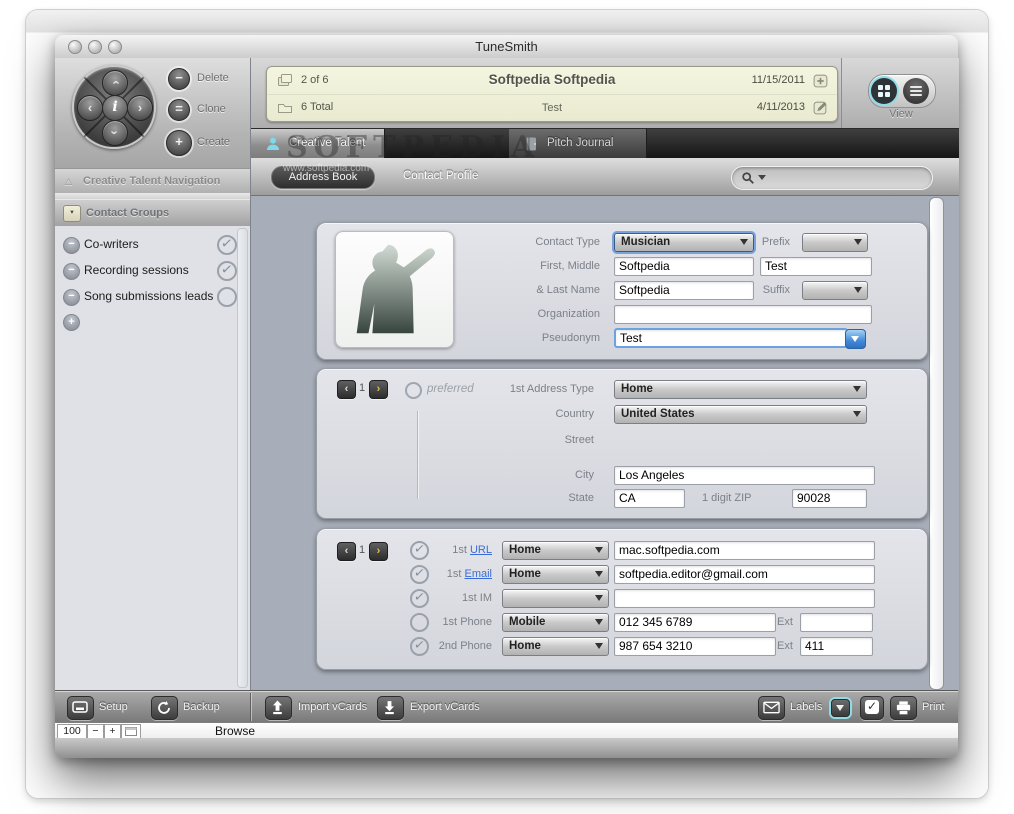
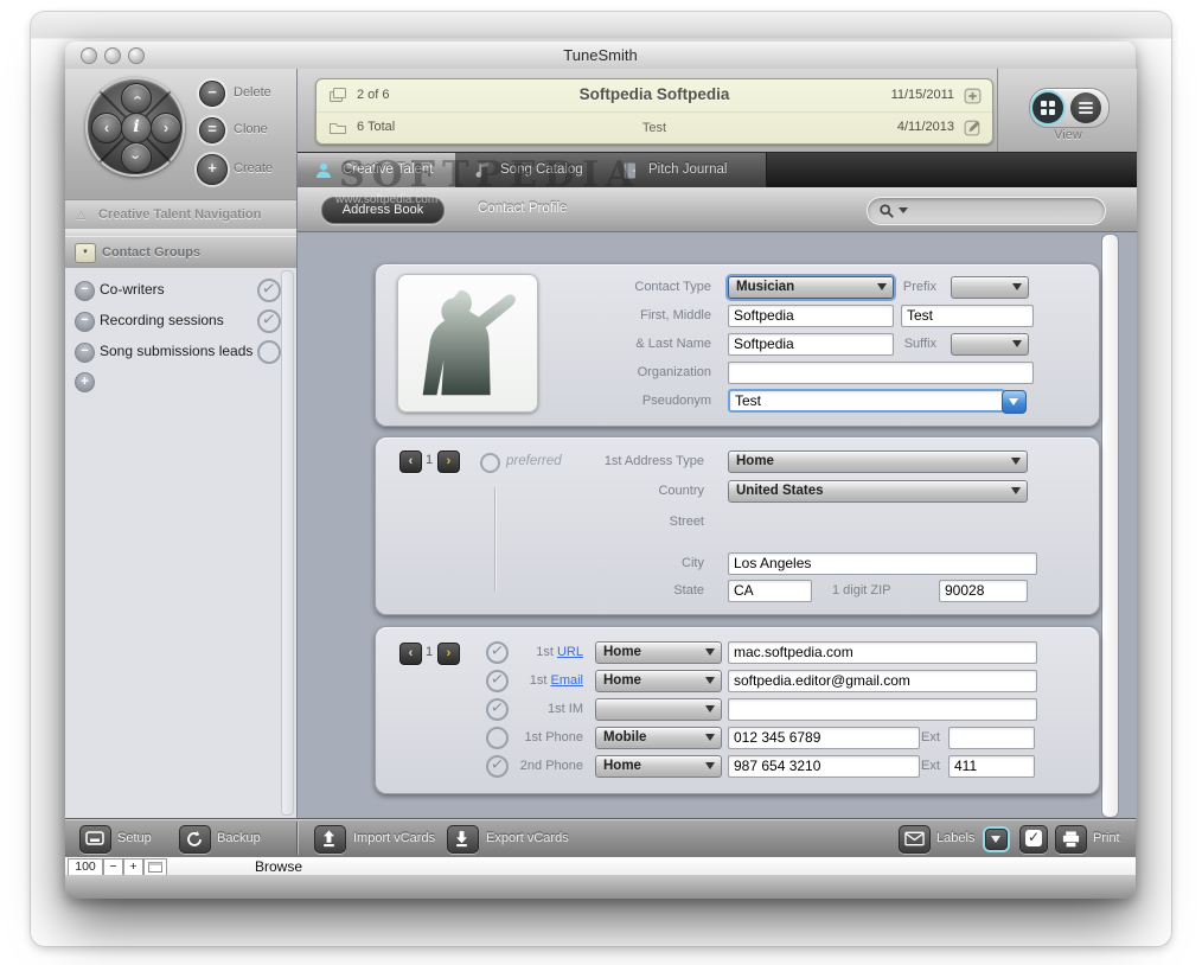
  TuneSmith
  ‹
  ›
  i
  −
  Delete
  =
  Clone
  +
  Create
  △
  Creative Talent Navigation
  Contact Groups
  −
  Co-writers
  −
  Recording sessions
  −
  Song submissions leads
  +
  2 of 6
  Softpedia Softpedia
  11/15/2011
  6 Total
  Test
  4/11/2013
  View
  Creative Talent
+ Song Catalog
  Pitch Journal
  SOFTPEDIA
  www.softpedia.com
  Address Book
  Contact Profile
  Contact Type
  Musician
  Prefix
  First, Middle
  Softpedia
  Test
  & Last Name
  Softpedia
  Suffix
  Organization
  Pseudonym
  Test
  ‹
  1
  ›
  preferred
  1st Address Type
  Home
  Country
  United States
  Street
  City
  Los Angeles
  State
  CA
  1 digit ZIP
  90028
  ‹
  1
  ›
  1st URL
  Home
  mac.softpedia.com
  1st Email
  Home
  softpedia.editor@gmail.com
  1st IM
  1st Phone
  Mobile
  012 345 6789
  Ext
  2nd Phone
  Home
  987 654 3210
  Ext
  411
  Setup
  Backup
  Import vCards
  Export vCards
  Labels
  ✓
  Print
  100
  −
  +
  Browse
